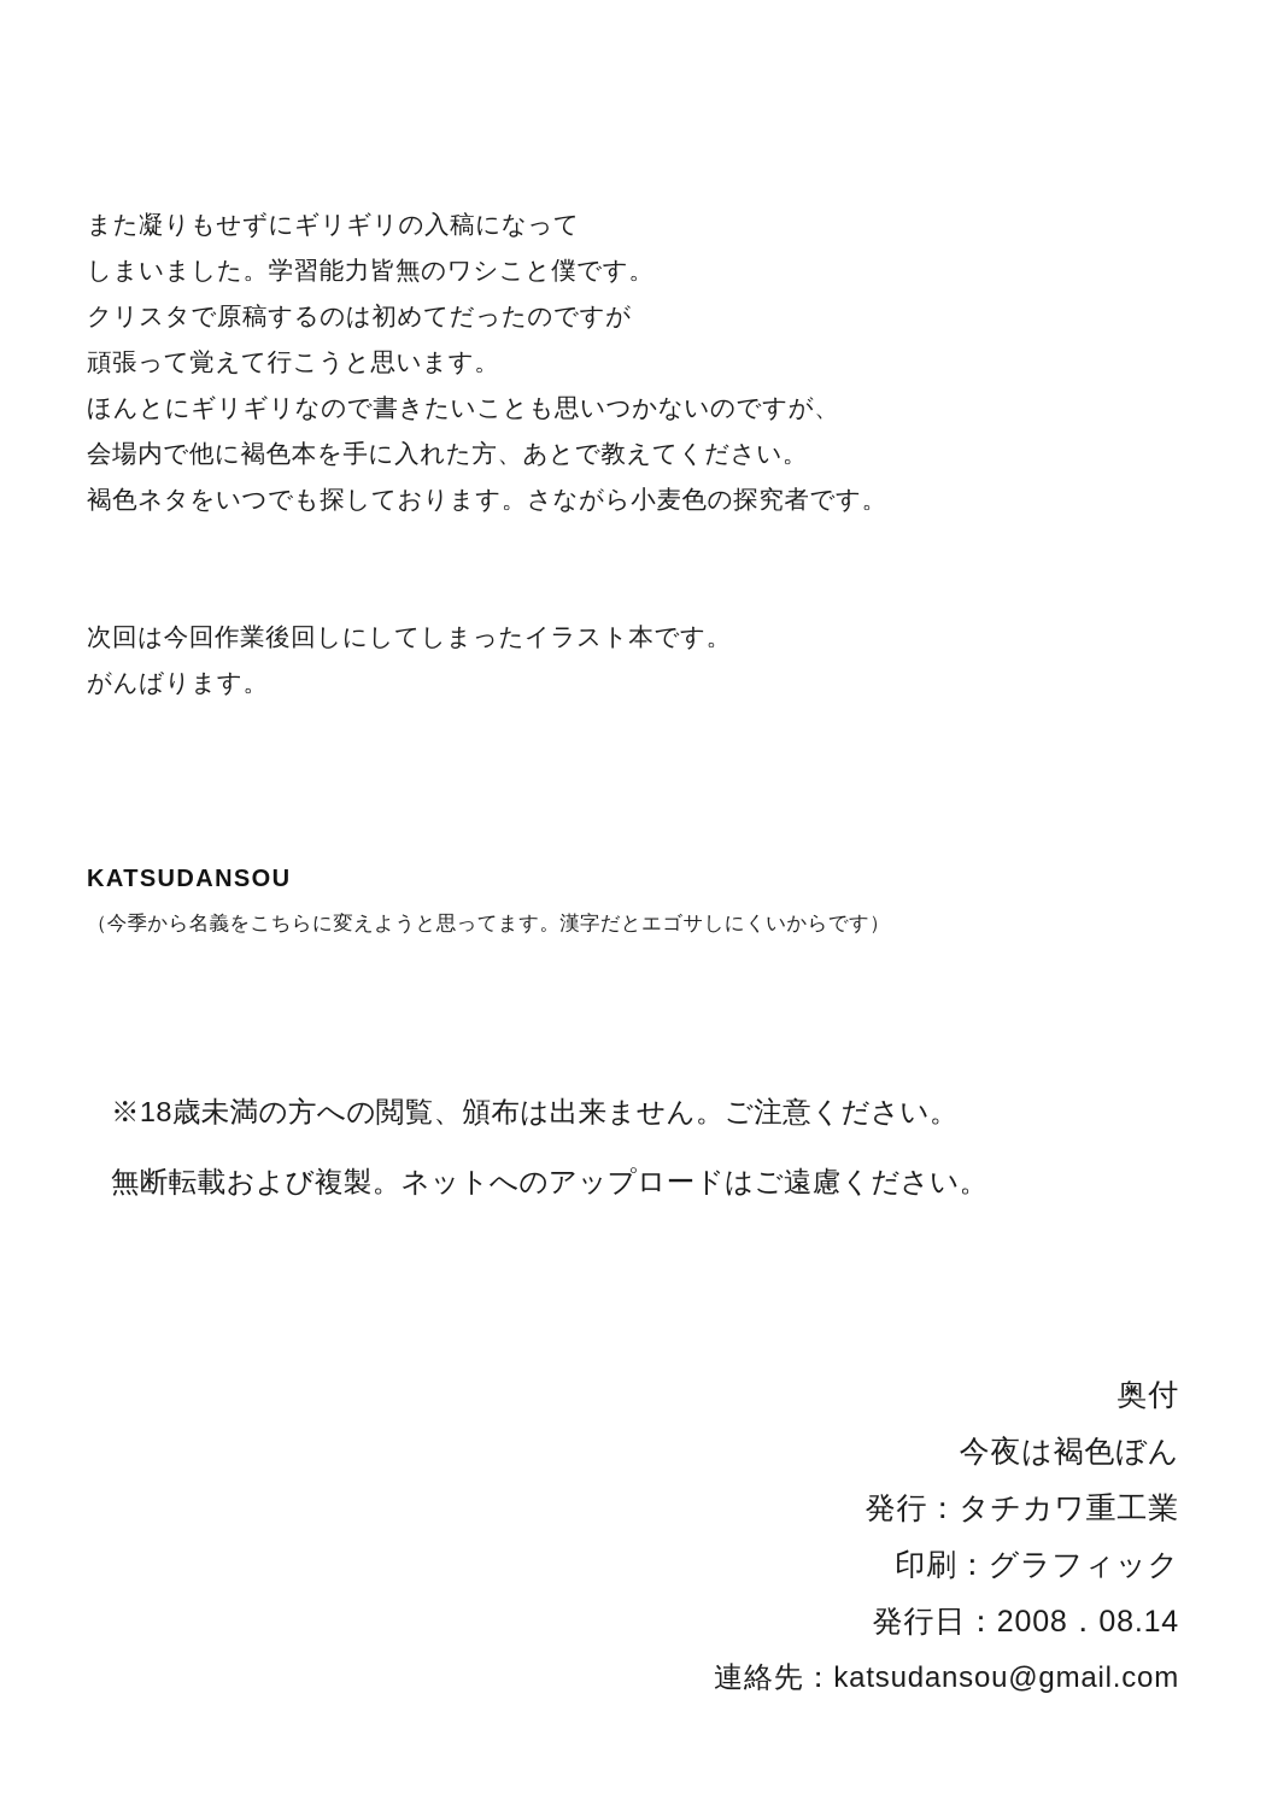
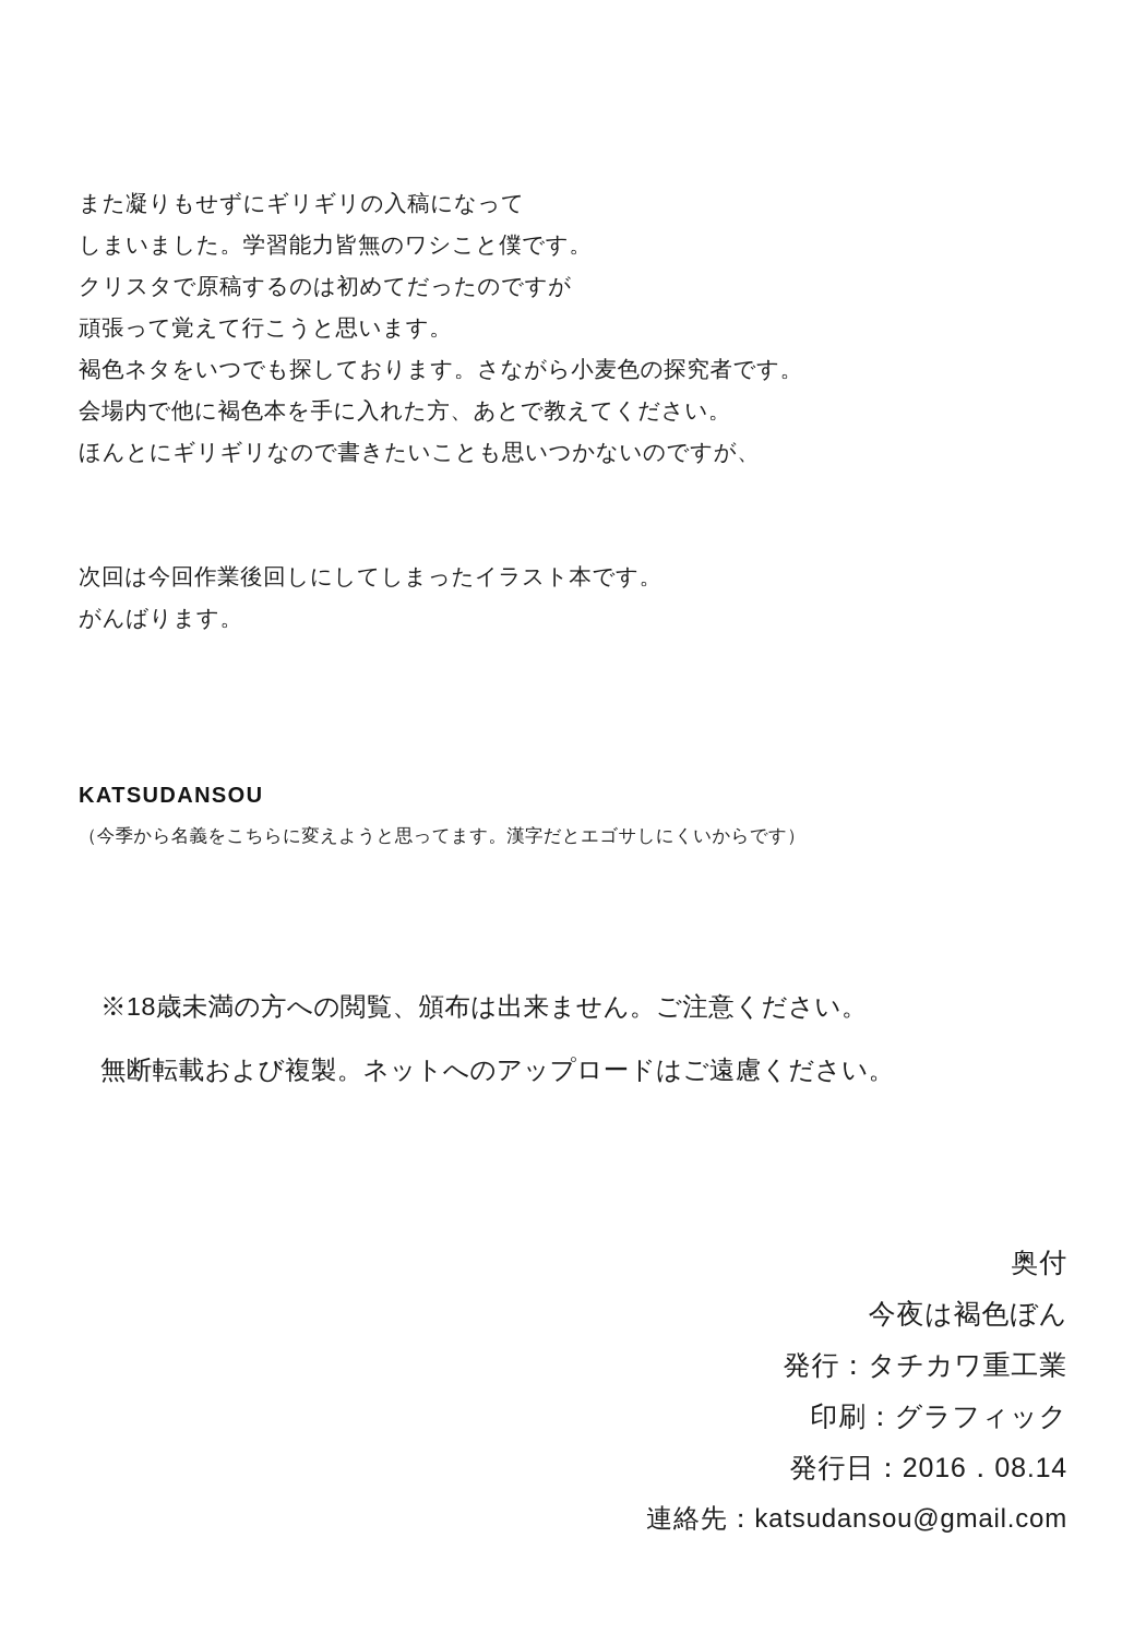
  また凝りもせずにギリギリの入稿になって
  しまいました。学習能力皆無のワシこと僕です。
  クリスタで原稿するのは初めてだったのですが
  頑張って覚えて行こうと思います。
- ほんとにギリギリなので書きたいことも思いつかないのですが、
+ 褐色ネタをいつでも探しております。さながら小麦色の探究者です。
  会場内で他に褐色本を手に入れた方、あとで教えてください。
- 褐色ネタをいつでも探しております。さながら小麦色の探究者です。
+ ほんとにギリギリなので書きたいことも思いつかないのですが、
  次回は今回作業後回しにしてしまったイラスト本です。
  がんばります。
  KATSUDANSOU
  （今季から名義をこちらに変えようと思ってます。漢字だとエゴサしにくいからです）
  ※18歳未満の方への閲覧、頒布は出来ません。ご注意ください。
  無断転載および複製。ネットへのアップロードはご遠慮ください。
  奥付
  今夜は褐色ぼん
  発行：タチカワ重工業
  印刷：グラフィック
- 発行日：2008．08.14
+ 発行日：2016．08.14
  連絡先：katsudansou@gmail.com
